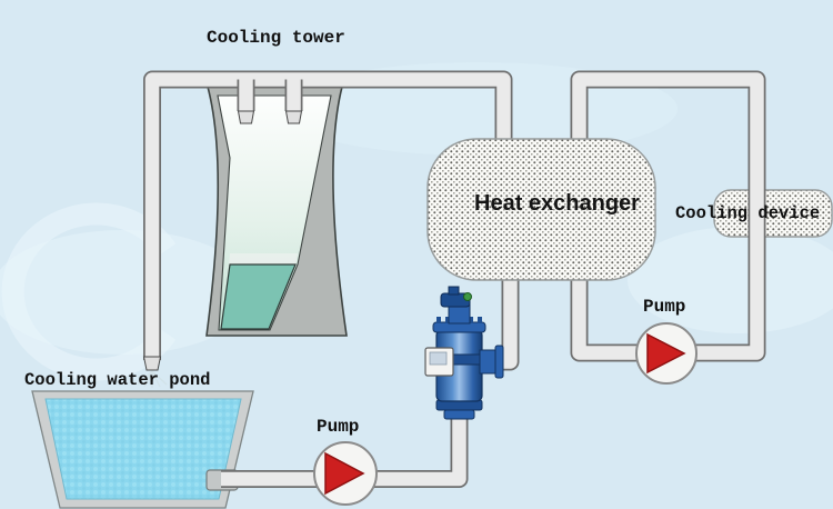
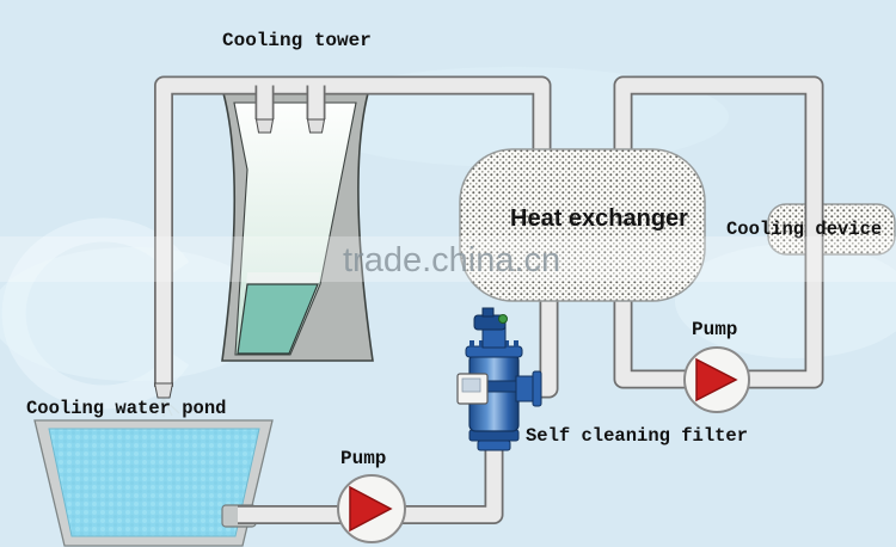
  Cooling tower
  Heat exchanger
  Cooling device
  Pump
  Pump
  Cooling water pond
+ Self cleaning filter
+ trade.china.cn
